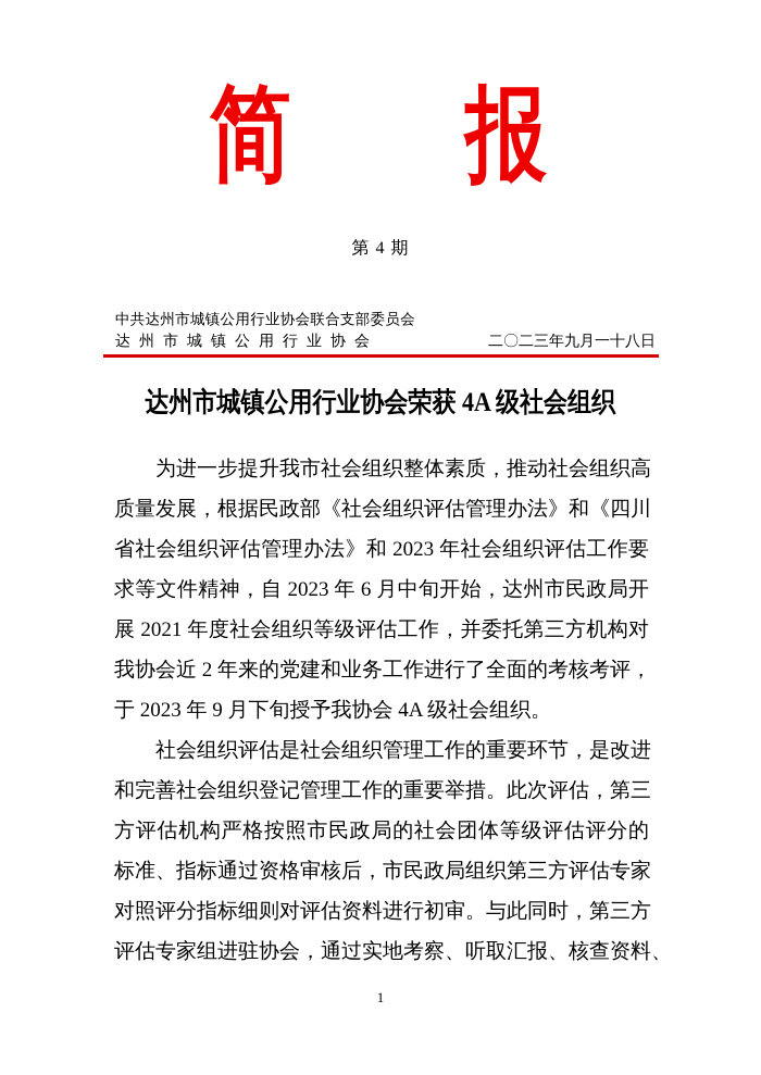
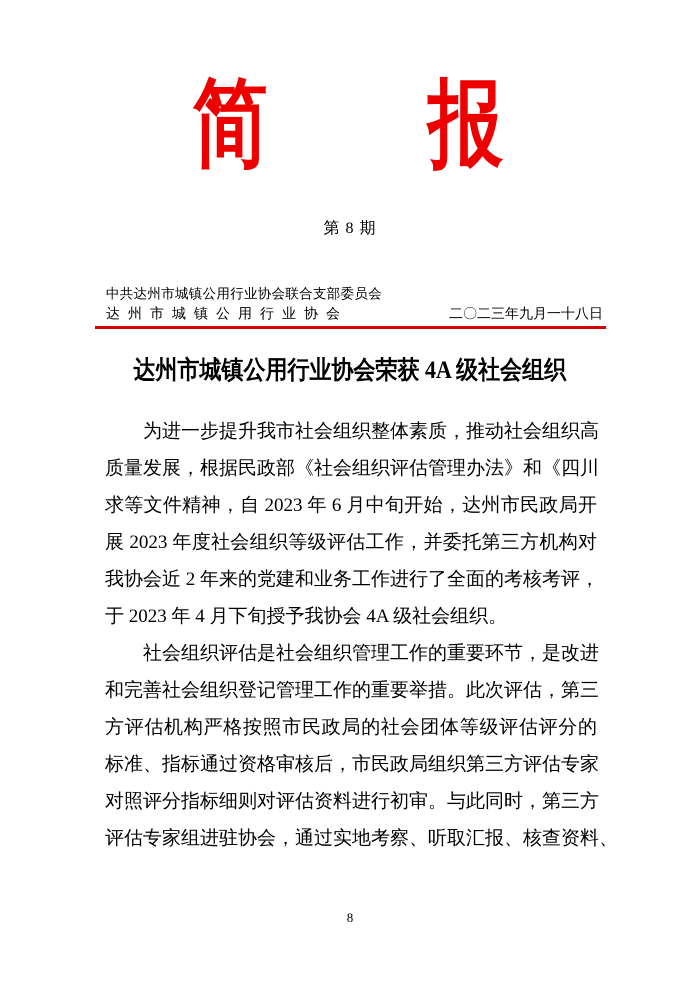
  简
  报
- 第 4 期
+ 第 8 期
  中共达州市城镇公用行业协会联合支部委员会
  达州市城镇公用行业协会
  二〇二三年九月一十八日
  达州市城镇公用行业协会荣获 4A 级社会组织
  为进一步提升我市社会组织整体素质，推动社会组织高
  质量发展，根据民政部《社会组织评估管理办法》和《四川
- 省社会组织评估管理办法》和 2023 年社会组织评估工作要
  求等文件精神，自 2023 年 6 月中旬开始，达州市民政局开
- 展 2021 年度社会组织等级评估工作，并委托第三方机构对
+ 展 2023 年度社会组织等级评估工作，并委托第三方机构对
  我协会近 2 年来的党建和业务工作进行了全面的考核考评，
- 于 2023 年 9 月下旬授予我协会 4A 级社会组织。
+ 于 2023 年 4 月下旬授予我协会 4A 级社会组织。
  社会组织评估是社会组织管理工作的重要环节，是改进
  和完善社会组织登记管理工作的重要举措。此次评估，第三
  方评估机构严格按照市民政局的社会团体等级评估评分的
  标准、指标通过资格审核后，市民政局组织第三方评估专家
  对照评分指标细则对评估资料进行初审。与此同时，第三方
  评估专家组进驻协会，通过实地考察、听取汇报、核查资料、
- 1
+ 8
